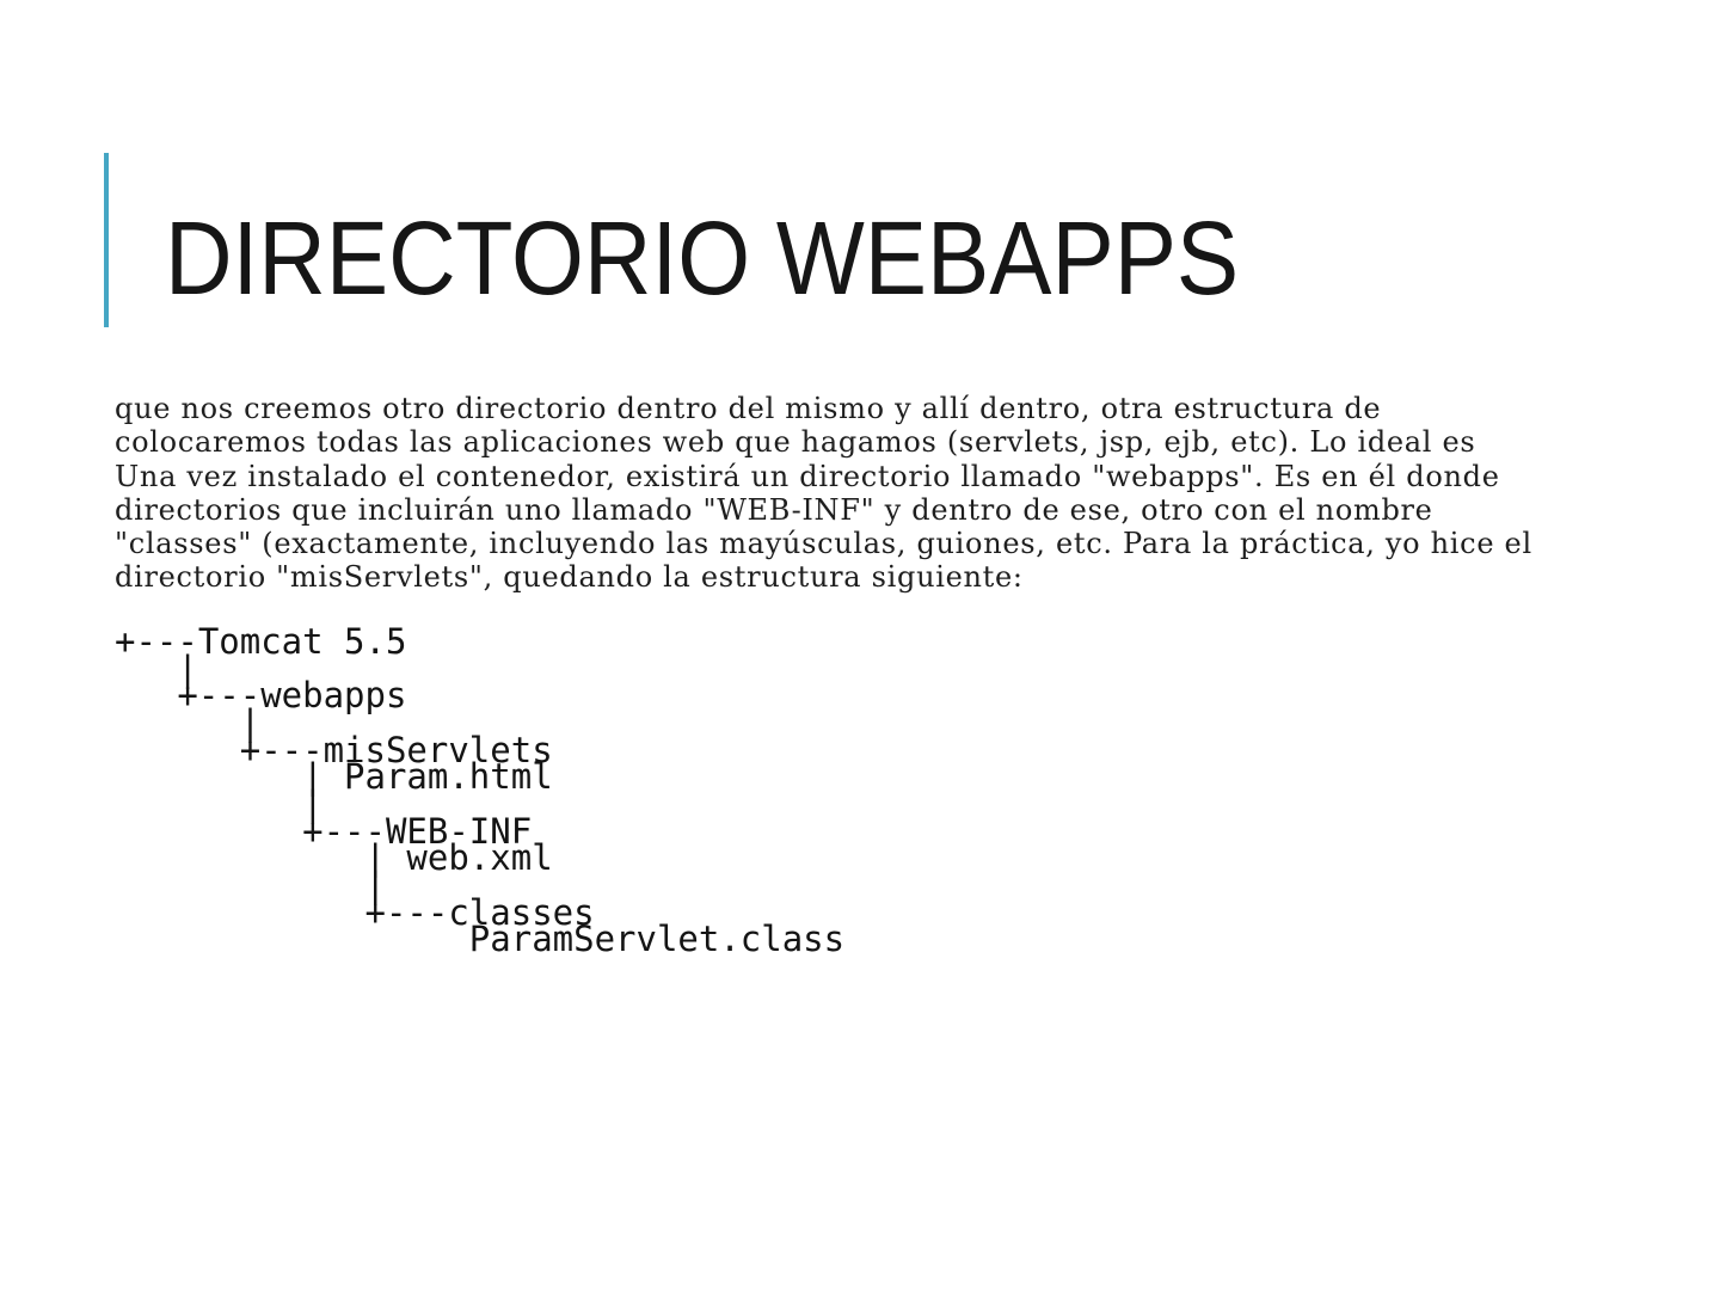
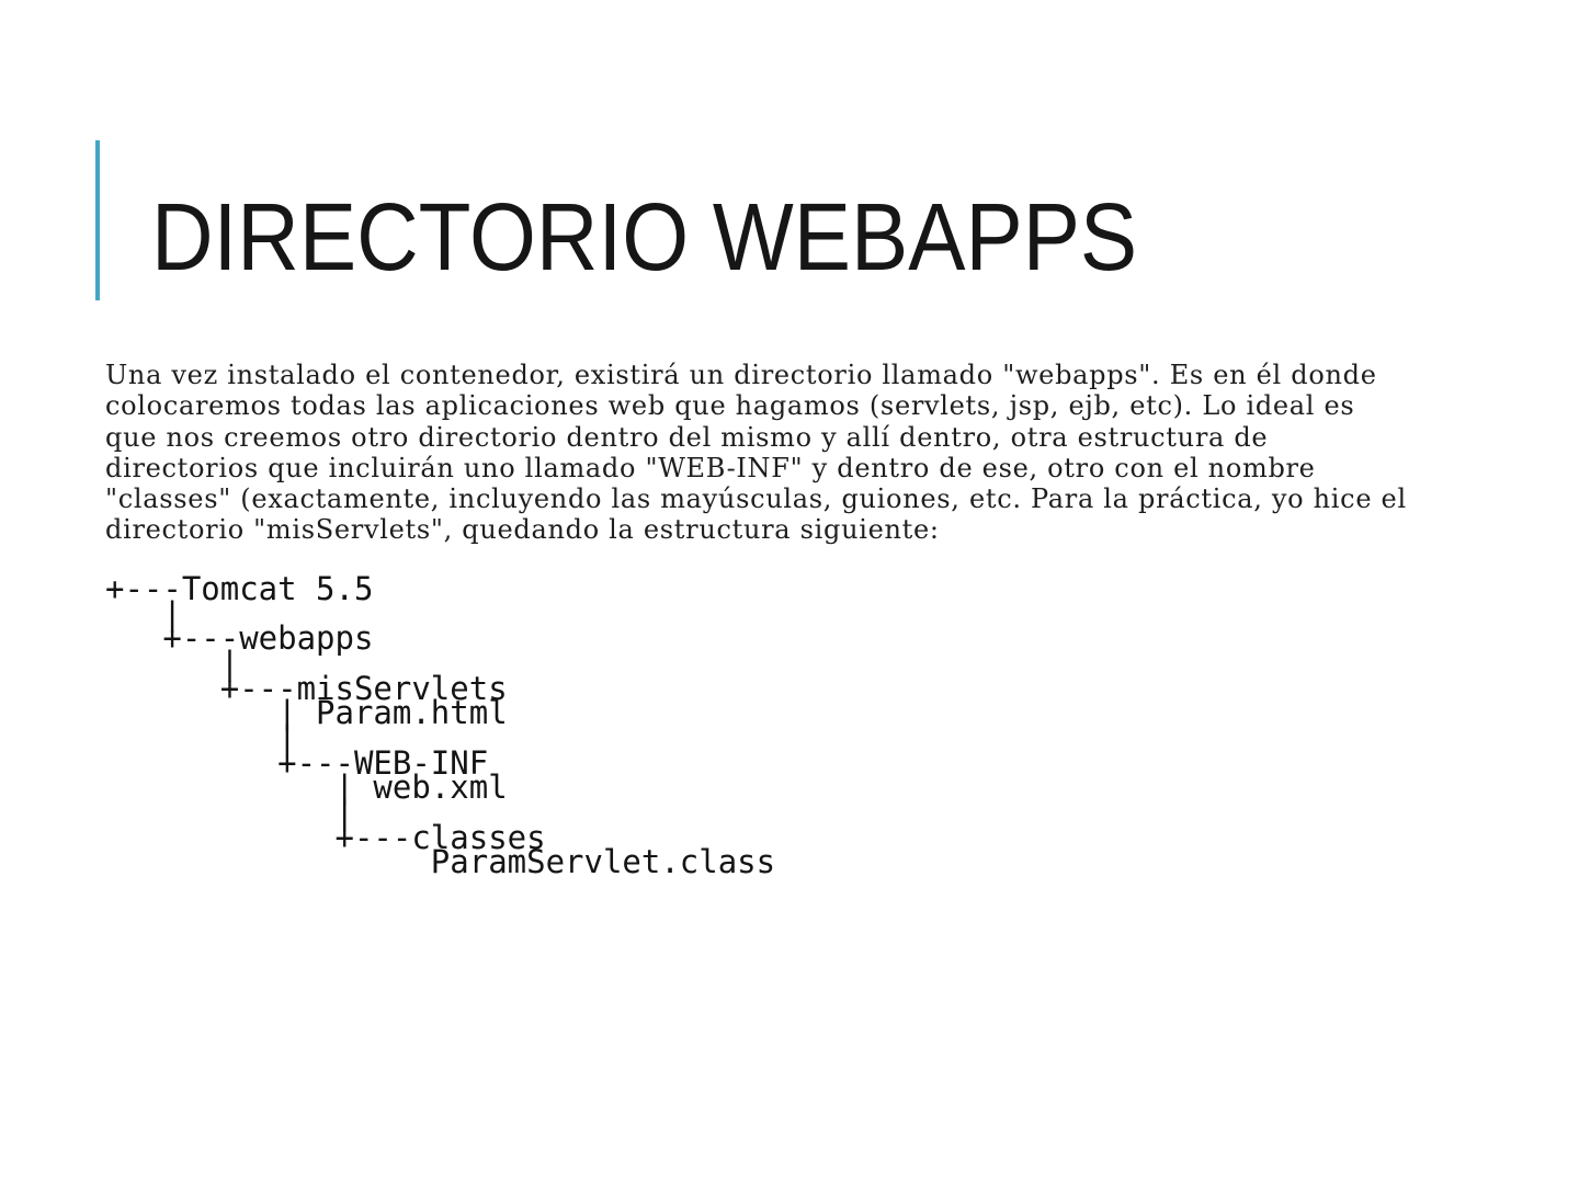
  DIRECTORIO WEBAPPS
- que nos creemos otro directorio dentro del mismo y allí dentro, otra estructura de
+ Una vez instalado el contenedor, existirá un directorio llamado "webapps". Es en él donde
  colocaremos todas las aplicaciones web que hagamos (servlets, jsp, ejb, etc). Lo ideal es
- Una vez instalado el contenedor, existirá un directorio llamado "webapps". Es en él donde
+ que nos creemos otro directorio dentro del mismo y allí dentro, otra estructura de
  directorios que incluirán uno llamado "WEB-INF" y dentro de ese, otro con el nombre
  "classes" (exactamente, incluyendo las mayúsculas, guiones, etc. Para la práctica, yo hice el
  directorio "misServlets", quedando la estructura siguiente:
  +---Tomcat 5.5
  |
  +---webapps
  |
  +---misServlets
  | Param.html
  |
  +---WEB-INF
  | web.xml
  |
  +---classes
  ParamServlet.class
